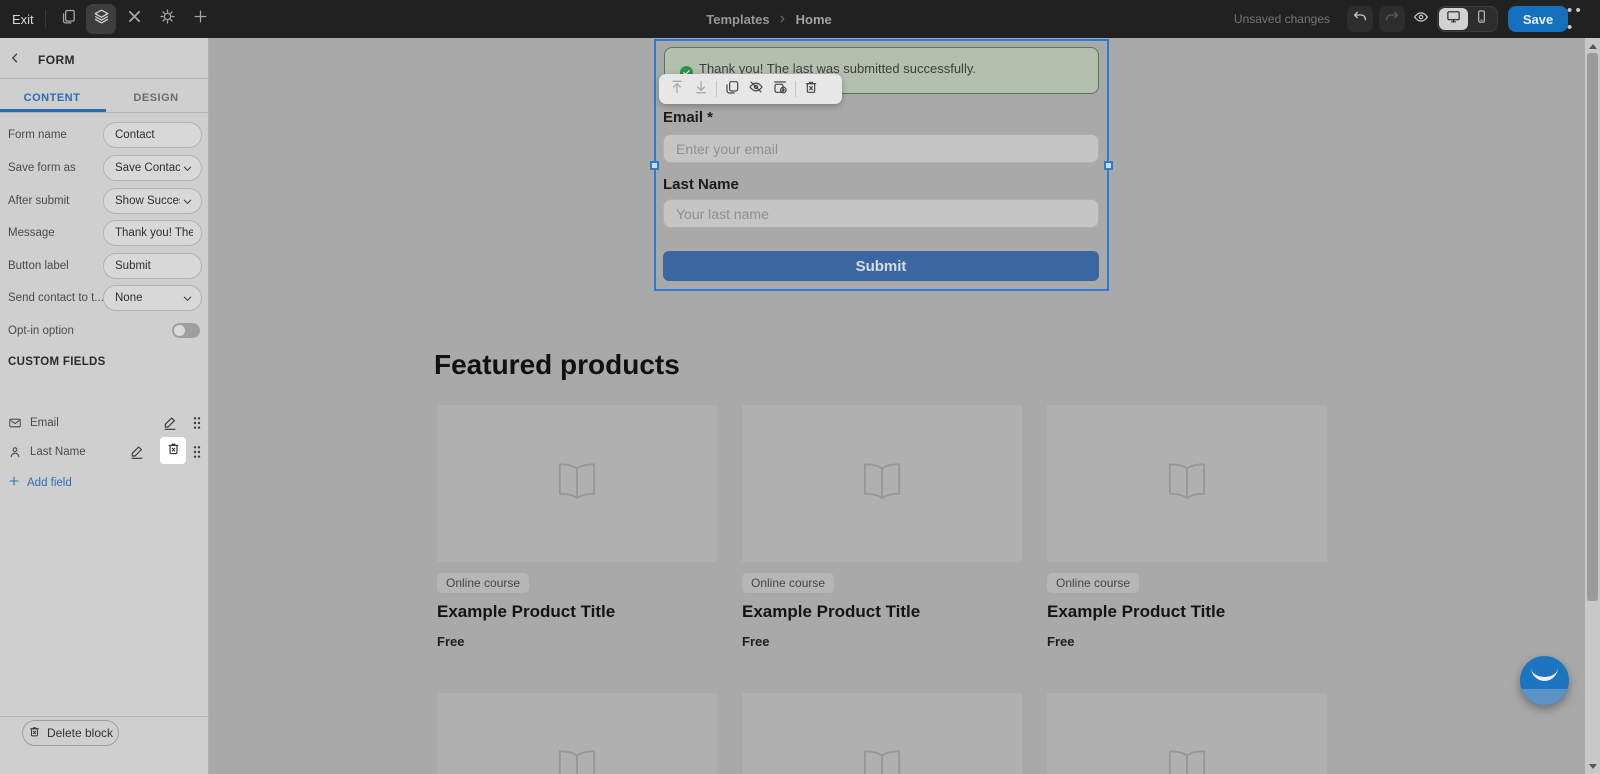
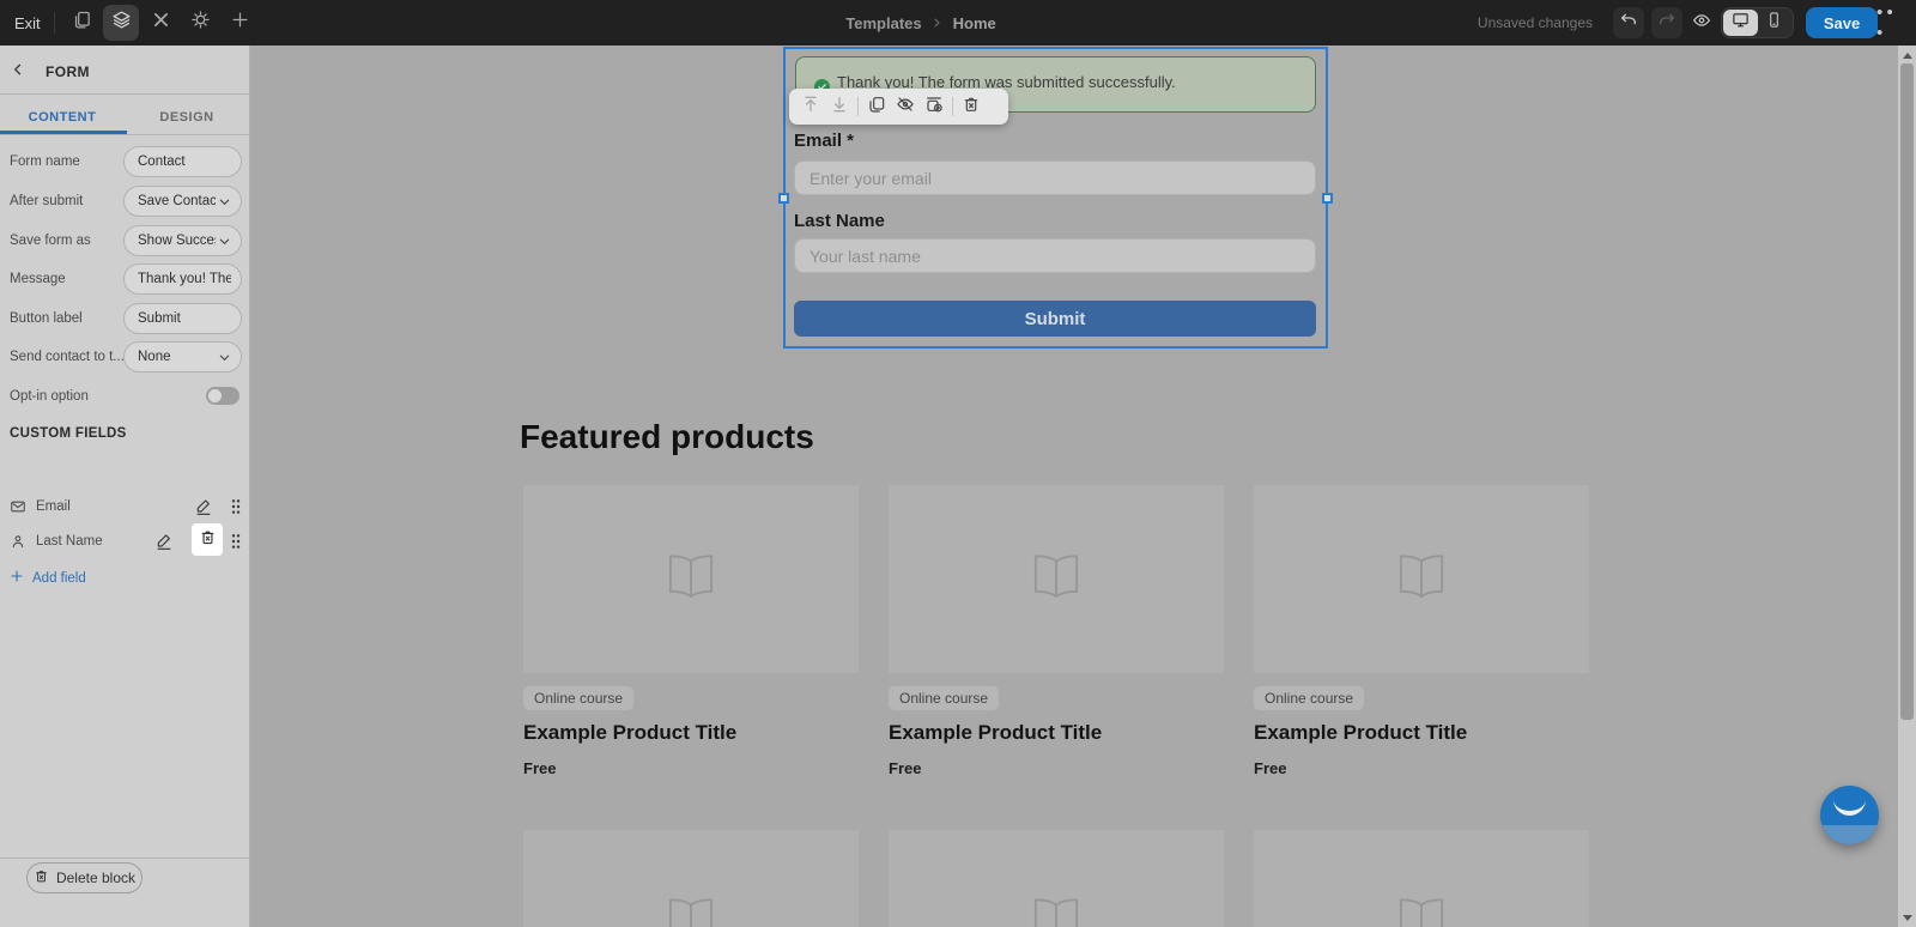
  Exit
  Templates
  Home
  Unsaved changes
  Save
  • • •
  FORM
  CONTENT
  DESIGN
  Form name
  Contact
- Save form as
+ After submit
  Save Contac
- After submit
+ Save form as
  Message
  Thank you! The
  Button label
  Submit
  Send contact to t..
  None
  Opt-in option
  CUSTOM FIELDS
  Email
  Last Name
  Add field
  Delete block
- Thank you! The last was submitted successfully.
+ Thank you! The form was submitted successfully.
  Email *
  Enter your email
  Last Name
  Your last name
  Submit
  Featured products
  Online course
  Example Product Title
  Free
  Online course
  Example Product Title
  Free
  Online course
  Example Product Title
  Free
